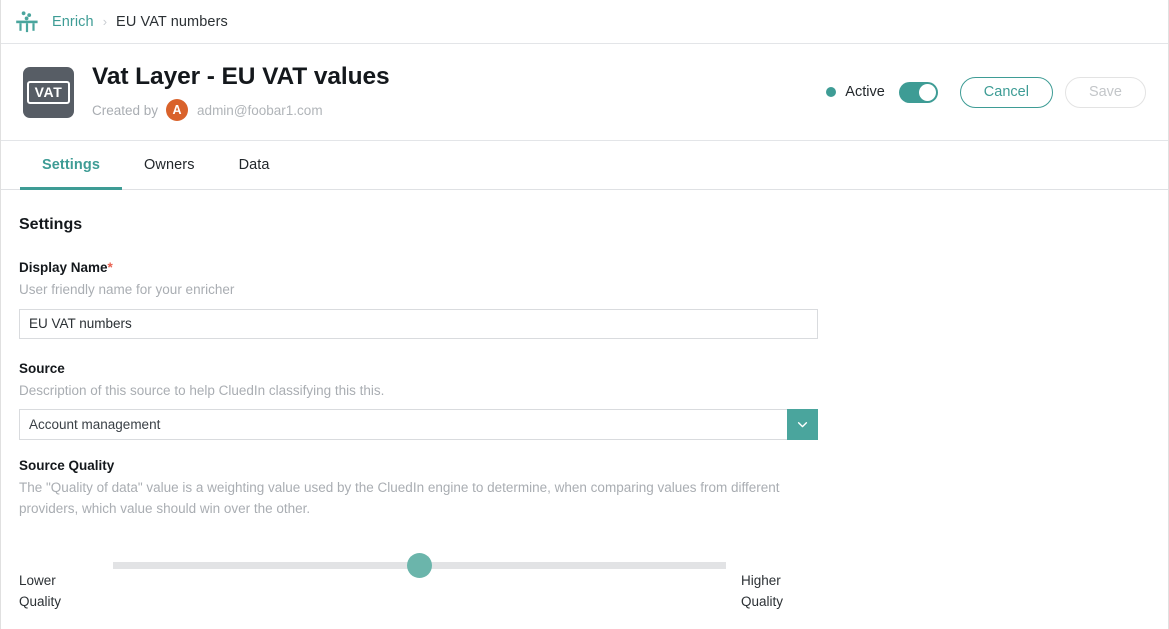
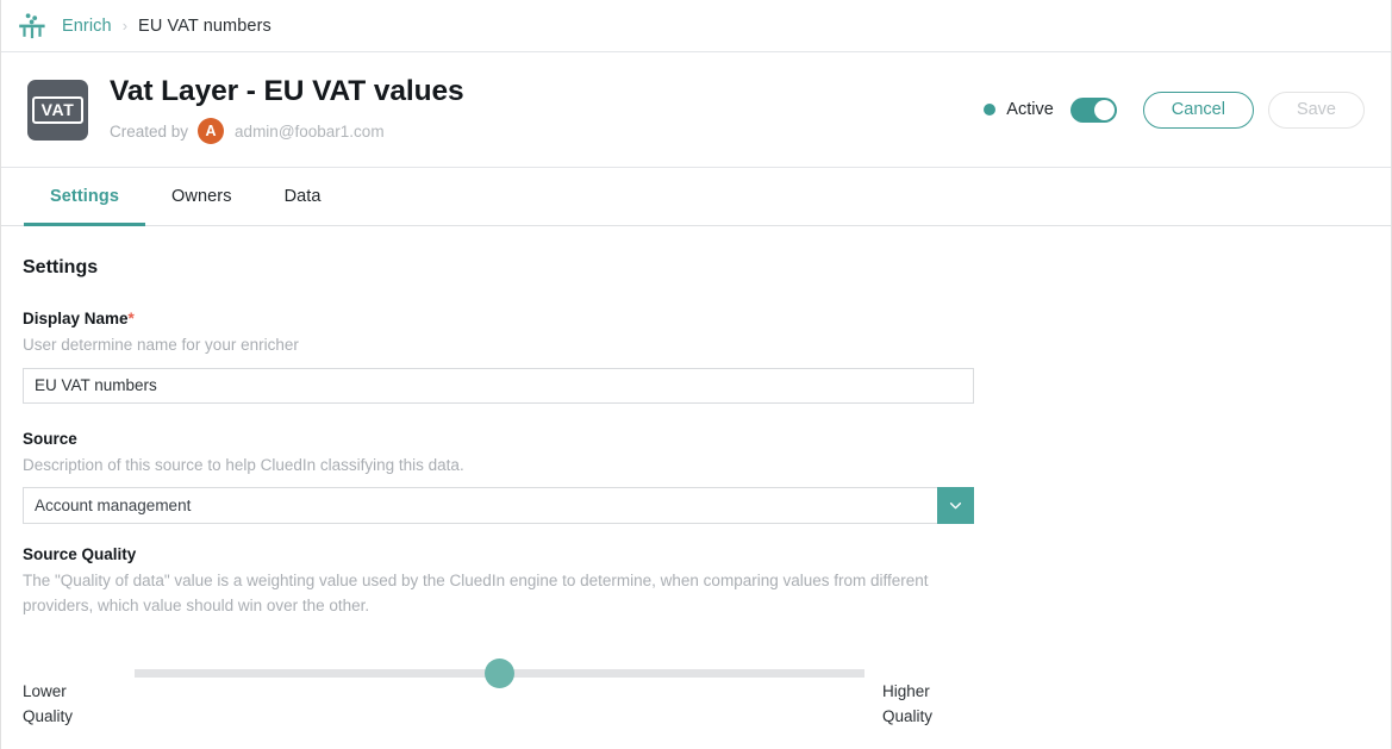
  Enrich
  ›
  EU VAT numbers
  VAT
  Vat Layer - EU VAT values
  Created by
  A
  admin@foobar1.com
  Active
  Cancel
  Save
  Settings
  Owners
  Data
  Settings
  Display Name*
- User friendly name for your enricher
+ User determine name for your enricher
  EU VAT numbers
  Source
- Description of this source to help CluedIn classifying this this.
+ Description of this source to help CluedIn classifying this data.
  Account management
  Source Quality
  The "Quality of data" value is a weighting value used by the CluedIn engine to determine, when comparing values from different providers, which value should win over the other.
  Lower
  Quality
  Higher
  Quality
